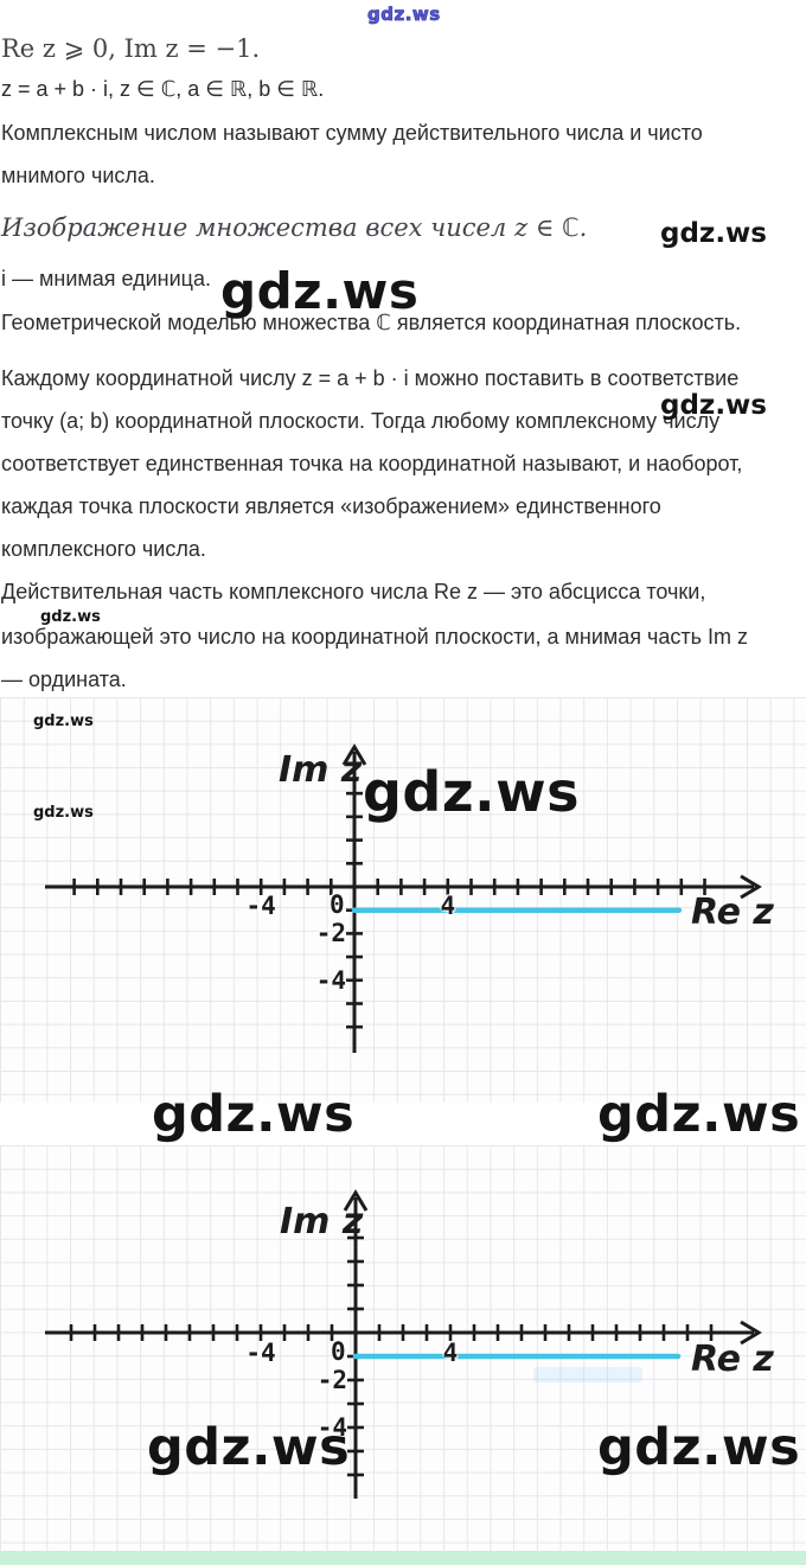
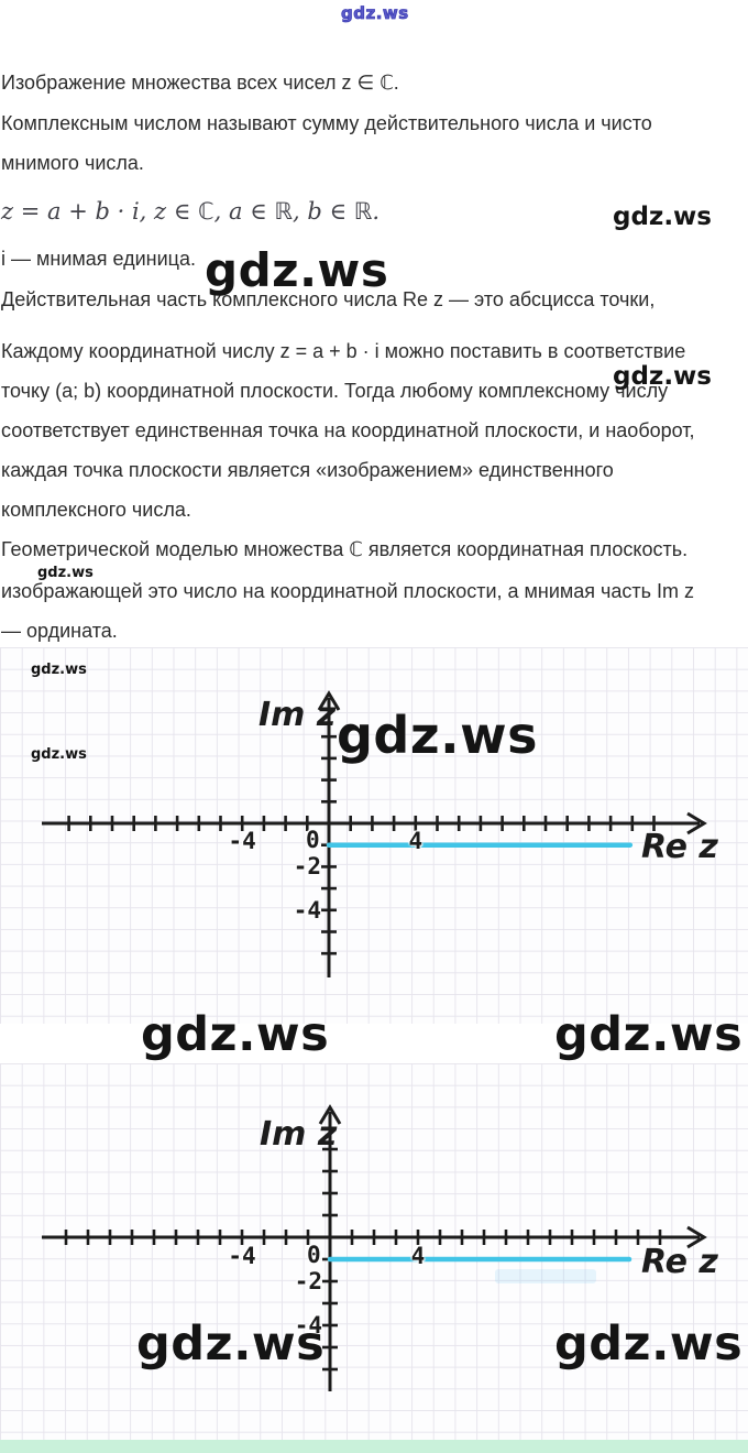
  gdz.ws
- Re z ⩾ 0, Im z = −1.
- z = a + b · i, z ∈ ℂ, a ∈ ℝ, b ∈ ℝ.
+ Изображение множества всех чисел z ∈ ℂ.
  Комплексным числом называют сумму действительного числа и чисто
  мнимого числа.
- Изображение множества всех чисел z ∈ ℂ.
+ z = a + b · i, z ∈ ℂ, a ∈ ℝ, b ∈ ℝ.
  i — мнимая единица.
- Геометрической моделью множества ℂ является координатная плоскость.
+ Действительная часть комплексного числа Re z — это абсцисса точки,
  Каждому координатной числу z = a + b · i можно поставить в соответствие
  точку (a; b) координатной плоскости. Тогда любому комплексному числу
- соответствует единственная точка на координатной называют, и наоборот,
+ соответствует единственная точка на координатной плоскости, и наоборот,
  каждая точка плоскости является «изображением» единственного
  комплексного числа.
- Действительная часть комплексного числа Re z — это абсцисса точки,
+ Геометрической моделью множества ℂ является координатная плоскость.
  изображающей это число на координатной плоскости, а мнимая часть Im z
  — ордината.
  gdz.ws
  gdz.ws
  gdz.ws
  gdz.ws
  gdz.ws
  gdz.ws
  gdz.ws
  gdz.ws
  gdz.ws
  gdz.ws
  gdz.ws
  Im z
  Re z
  -4
  0
  4
  -2
  -4
  Im z
  Re z
  -4
  0
  4
  -2
  -4
